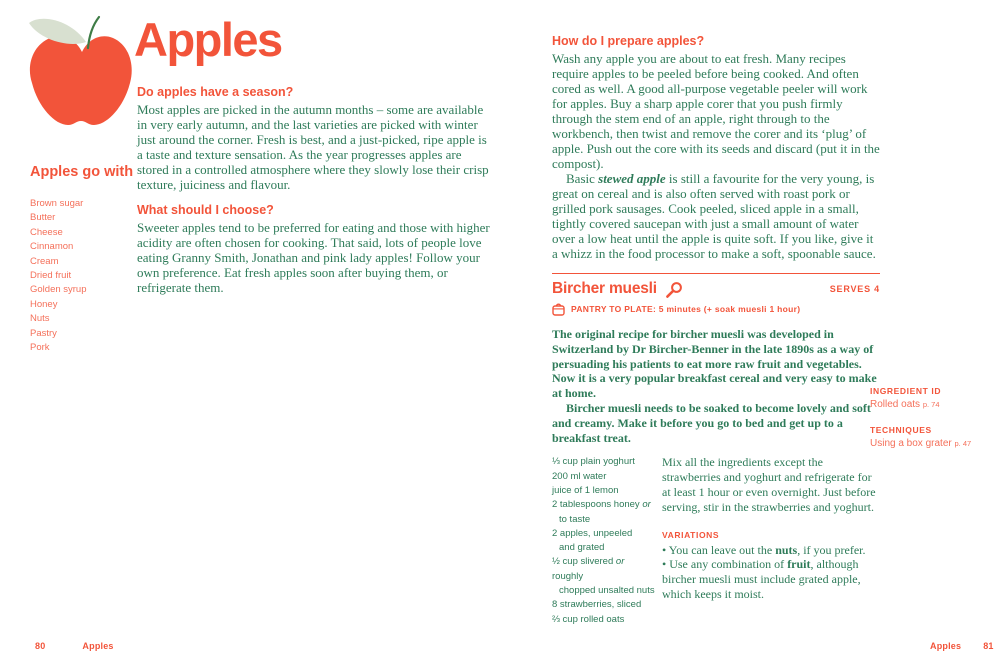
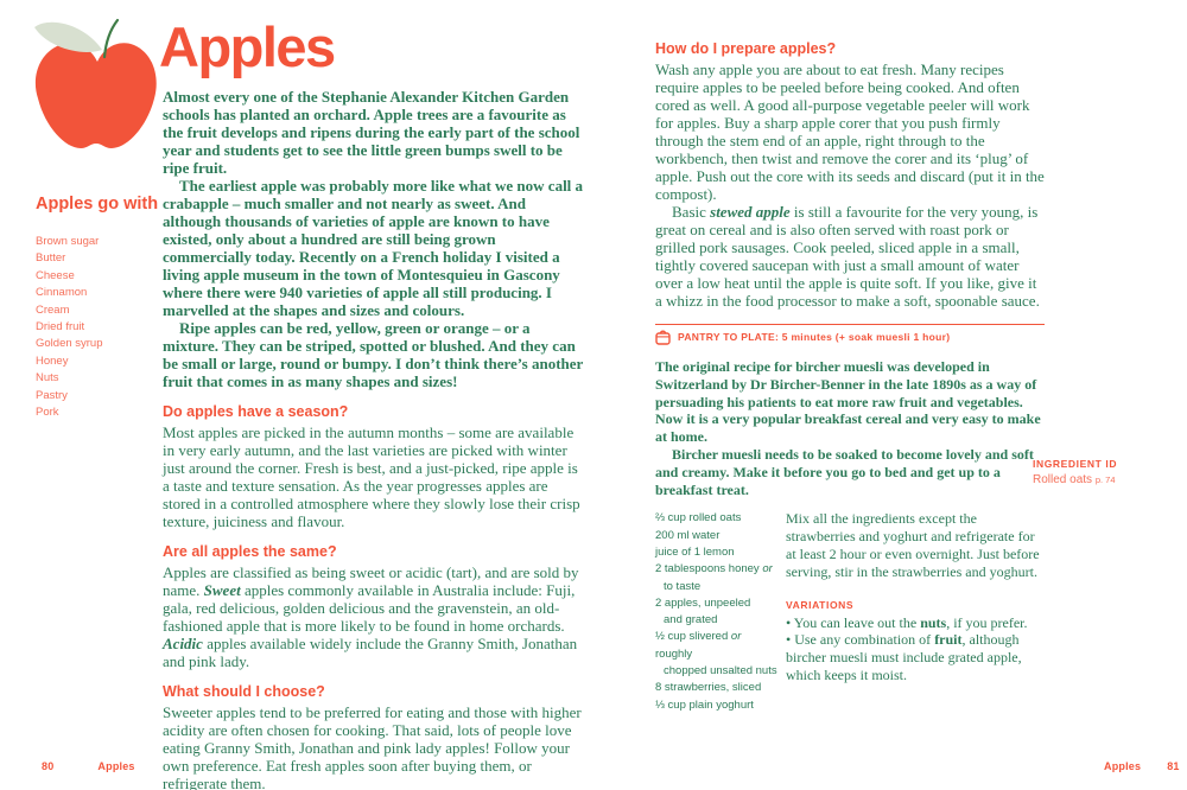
  Apples
  Apples go with
  Brown sugar
  Butter
  Cheese
  Cinnamon
  Cream
  Dried fruit
  Golden syrup
  Honey
  Nuts
  Pastry
  Pork
+ Almost every one of the Stephanie Alexander Kitchen Garden schools has planted an orchard. Apple trees are a favourite as the fruit develops and ripens during the early part of the school year and students get to see the little green bumps swell to be ripe fruit.
+ The earliest apple was probably more like what we now call a crabapple – much smaller and not nearly as sweet. And although thousands of varieties of apple are known to have existed, only about a hundred are still being grown commercially today. Recently on a French holiday I visited a living apple museum in the town of Montesquieu in Gascony where there were 940 varieties of apple all still producing. I marvelled at the shapes and sizes and colours.
+ Ripe apples can be red, yellow, green or orange – or a mixture. They can be striped, spotted or blushed. And they can be small or large, round or bumpy. I don’t think there’s another fruit that comes in as many shapes and sizes!
  Do apples have a season?
  Most apples are picked in the autumn months – some are available in very early autumn, and the last varieties are picked with winter just around the corner. Fresh is best, and a just-picked, ripe apple is a taste and texture sensation. As the year progresses apples are stored in a controlled atmosphere where they slowly lose their crisp texture, juiciness and flavour.
+ Are all apples the same?
+ Apples are classified as being sweet or acidic (tart), and are sold by name. Sweet apples commonly available in Australia include: Fuji, gala, red delicious, golden delicious and the gravenstein, an old-fashioned apple that is more likely to be found in home orchards. Acidic apples available widely include the Granny Smith, Jonathan and pink lady.
  What should I choose?
  Sweeter apples tend to be preferred for eating and those with higher acidity are often chosen for cooking. That said, lots of people love eating Granny Smith, Jonathan and pink lady apples! Follow your own preference. Eat fresh apples soon after buying them, or refrigerate them.
  How do I prepare apples?
  Wash any apple you are about to eat fresh. Many recipes require apples to be peeled before being cooked. And often cored as well. A good all-purpose vegetable peeler will work for apples. Buy a sharp apple corer that you push firmly through the stem end of an apple, right through to the workbench, then twist and remove the corer and its ‘plug’ of apple. Push out the core with its seeds and discard (put it in the compost).
  Basic stewed apple is still a favourite for the very young, is great on cereal and is also often served with roast pork or grilled pork sausages. Cook peeled, sliced apple in a small, tightly covered saucepan with just a small amount of water over a low heat until the apple is quite soft. If you like, give it a whizz in the food processor to make a soft, spoonable sauce.
- Bircher muesli
- SERVES 4
  PANTRY TO PLATE: 5 minutes (+ soak muesli 1 hour)
  The original recipe for bircher muesli was developed in Switzerland by Dr Bircher-Benner in the late 1890s as a way of persuading his patients to eat more raw fruit and vegetables. Now it is a very popular breakfast cereal and very easy to make at home.
  Bircher muesli needs to be soaked to become lovely and soft and creamy. Make it before you go to bed and get up to a breakfast treat.
- ⅓ cup plain yoghurt
+ ⅔ cup rolled oats
  200 ml water
  juice of 1 lemon
  2 tablespoons honey or
  to taste
  2 apples, unpeeled
  and grated
  ½ cup slivered or roughly
  chopped unsalted nuts
  8 strawberries, sliced
- ⅔ cup rolled oats
+ ⅓ cup plain yoghurt
- Mix all the ingredients except the strawberries and yoghurt and refrigerate for at least 1 hour or even overnight. Just before serving, stir in the strawberries and yoghurt.
+ Mix all the ingredients except the strawberries and yoghurt and refrigerate for at least 2 hour or even overnight. Just before serving, stir in the strawberries and yoghurt.
  VARIATIONS
  • You can leave out the nuts, if you prefer.
  • Use any combination of fruit, although bircher muesli must include grated apple, which keeps it moist.
  INGREDIENT ID
  Rolled oats p. 74
- TECHNIQUES
- Using a box grater p. 47
  80
  Apples
  Apples
  81
